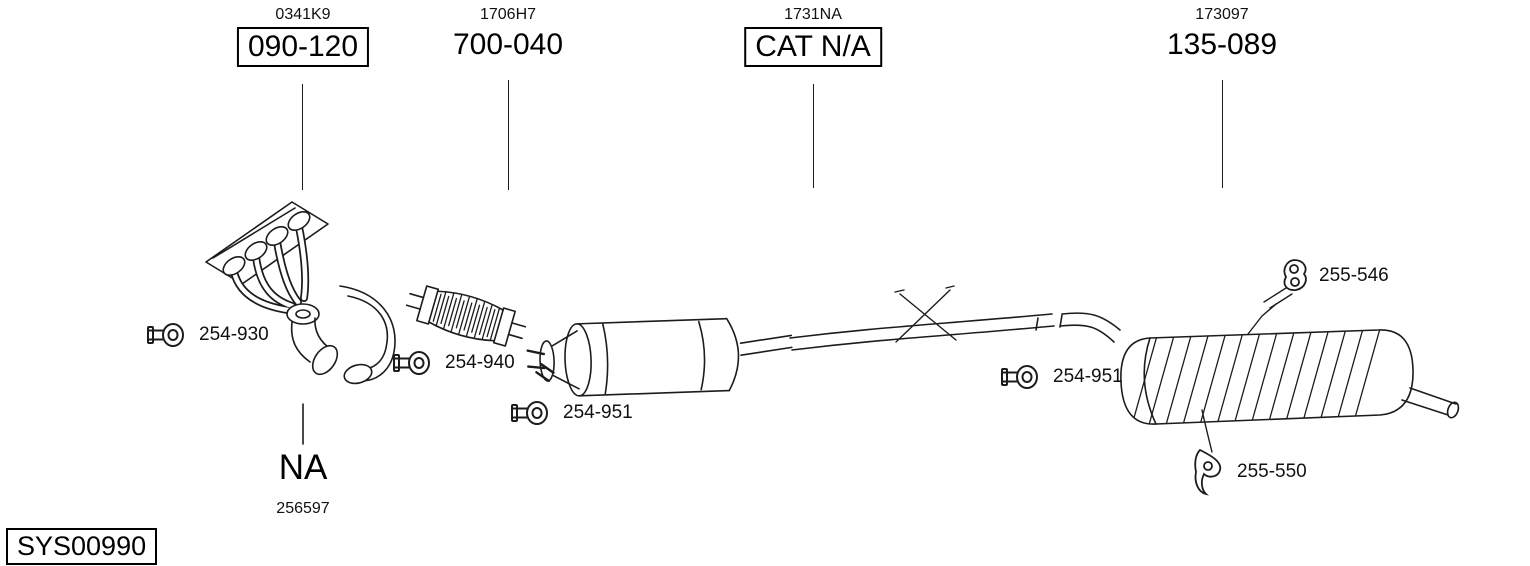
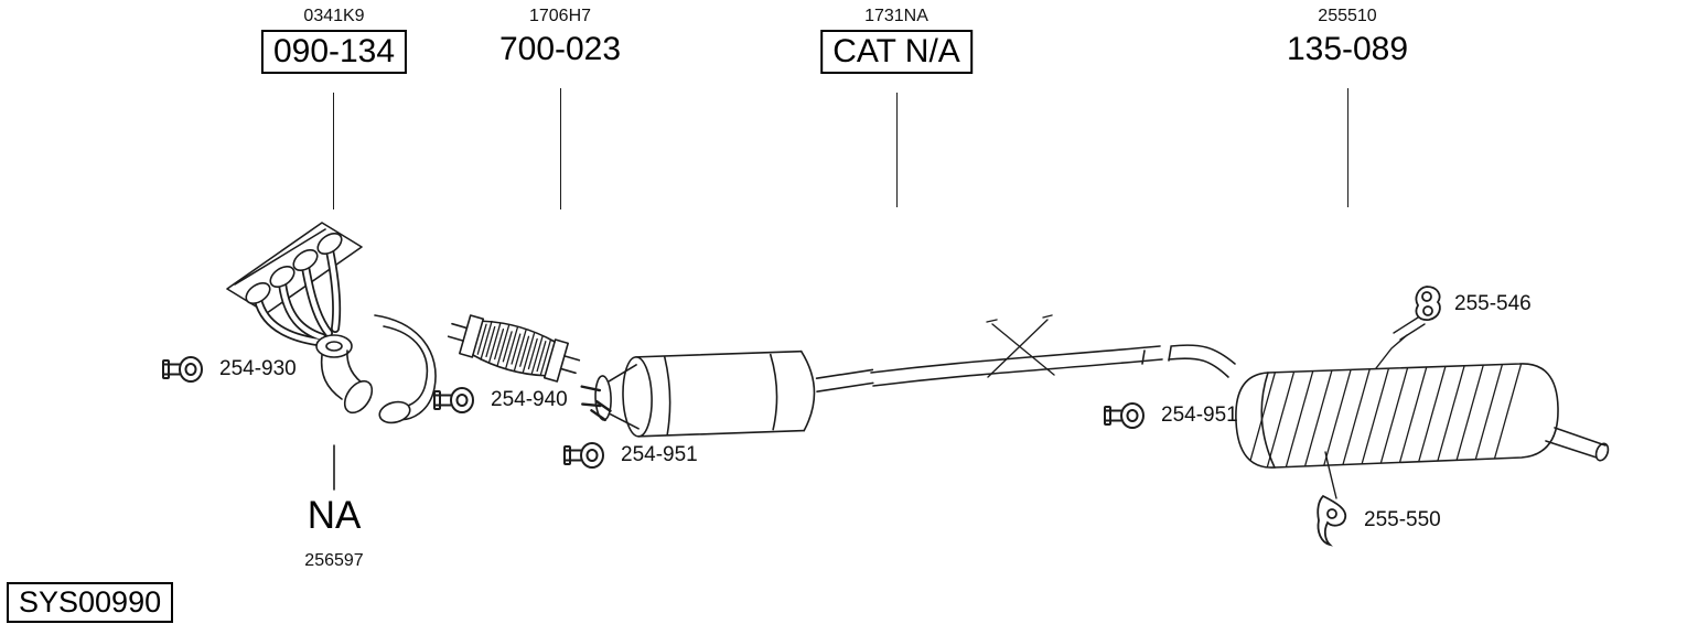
  0341K9
- 090-120
+ 090-134
  1706H7
- 700-040
+ 700-023
  1731NA
  CAT N/A
- 173097
+ 255510
  135-089
  254-930
  254-940
  254-951
  254-951
  255-546
  255-550
  NA
  256597
  SYS00990
